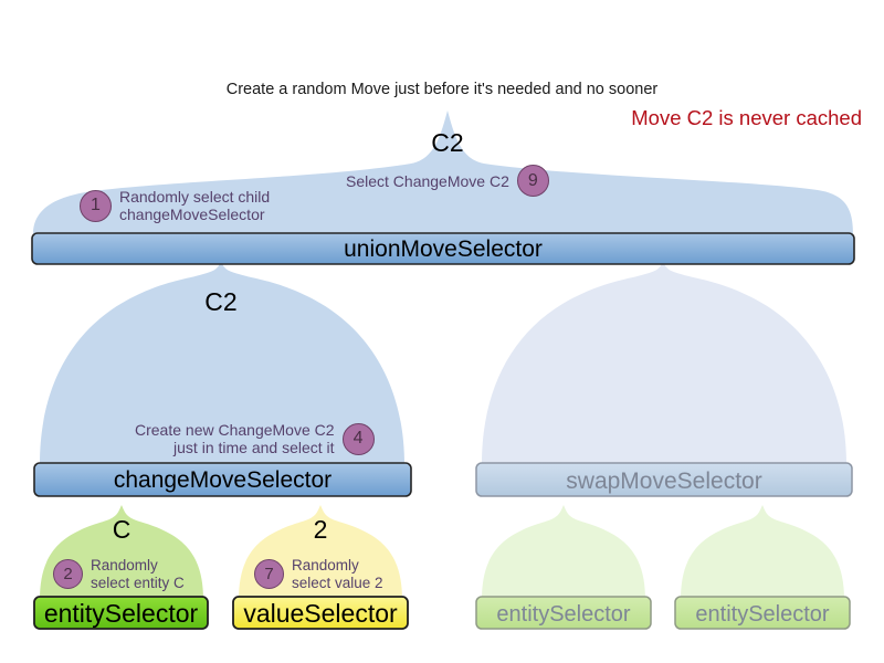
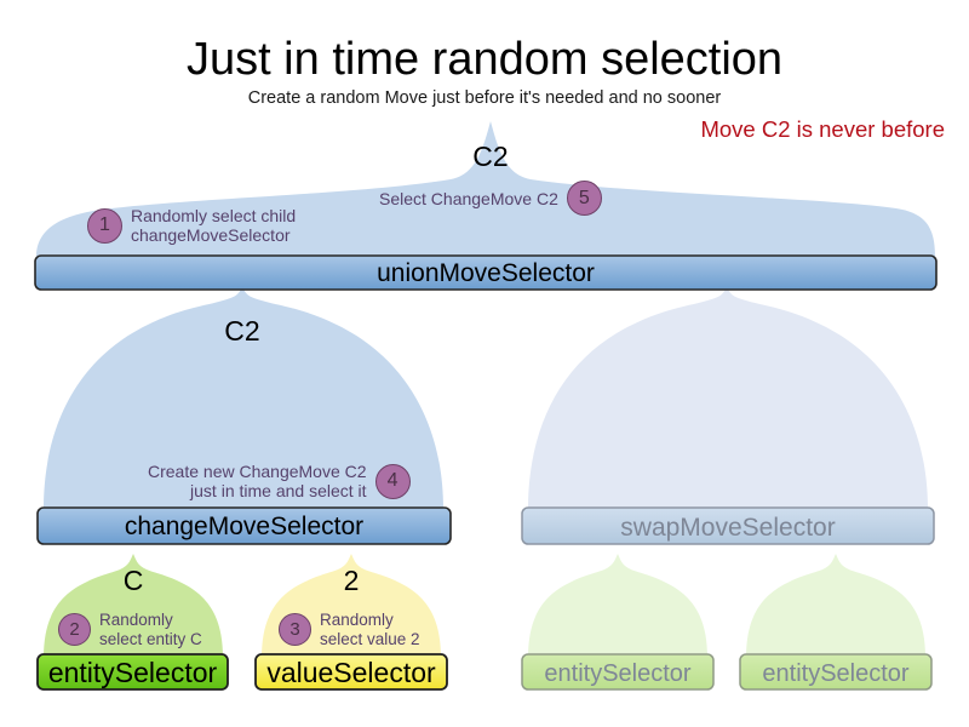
+ Just in time random selection
  Create a random Move just before it's needed and no sooner
- Move C2 is never cached
+ Move C2 is never before
  C2
  C2
  C
  2
  unionMoveSelector
  changeMoveSelector
  swapMoveSelector
  entitySelector
  valueSelector
  entitySelector
  entitySelector
  1
  Randomly select child
  changeMoveSelector
- 9
+ 5
  Select ChangeMove C2
  4
  Create new ChangeMove C2
  just in time and select it
  2
  Randomly
  select entity C
- 7
+ 3
  Randomly
  select value 2
